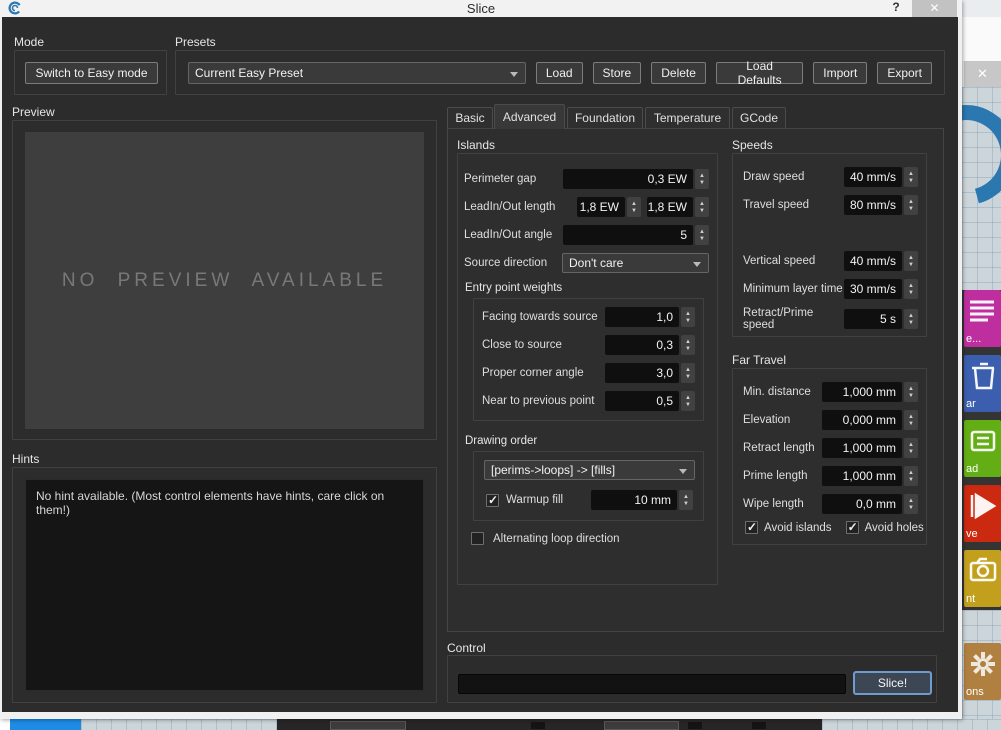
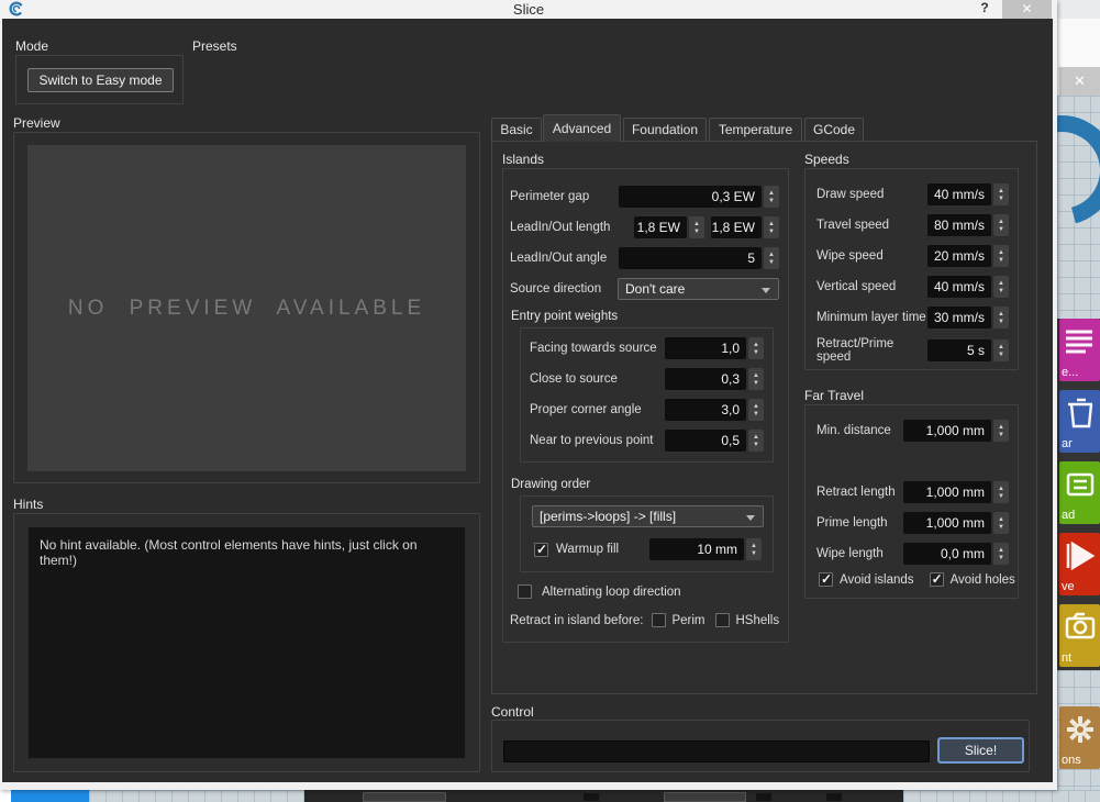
  ✕
  e...
  ar
  ad
  ve
  nt
  ons
  Slice
  ?
  ✕
  Mode
  Switch to Easy mode
  Presets
- Current Easy Preset
- Load
- Store
- Delete
- Load Defaults
- Import
- Export
  Preview
  NO PREVIEW AVAILABLE
  Hints
- No hint available. (Most control elements have hints, care click on them!)
+ No hint available. (Most control elements have hints, just click on them!)
  Basic
  Advanced
  Foundation
  Temperature
  GCode
  Islands
  Perimeter gap
  0,3 EW
  LeadIn/Out length
  1,8 EW
  1,8 EW
  LeadIn/Out angle
  5
  Source direction
  Don't care
  Entry point weights
  Facing towards source
  1,0
  Close to source
  0,3
  Proper corner angle
  3,0
  Near to previous point
  0,5
  Drawing order
  [perims->loops] -> [fills]
  Warmup fill
  10 mm
  Alternating loop direction
+ Retract in island before:
+ Perim
+ HShells
  Speeds
  Draw speed
  40 mm/s
  Travel speed
  80 mm/s
+ Wipe speed
+ 20 mm/s
  Vertical speed
  40 mm/s
  Minimum layer time
  30 mm/s
  Retract/Prime speed
  5 s
  Far Travel
  Min. distance
  1,000 mm
- Elevation
- 0,000 mm
  Retract length
  1,000 mm
  Prime length
  1,000 mm
  Wipe length
  0,0 mm
  Avoid islands
  Avoid holes
  Control
  Slice!
